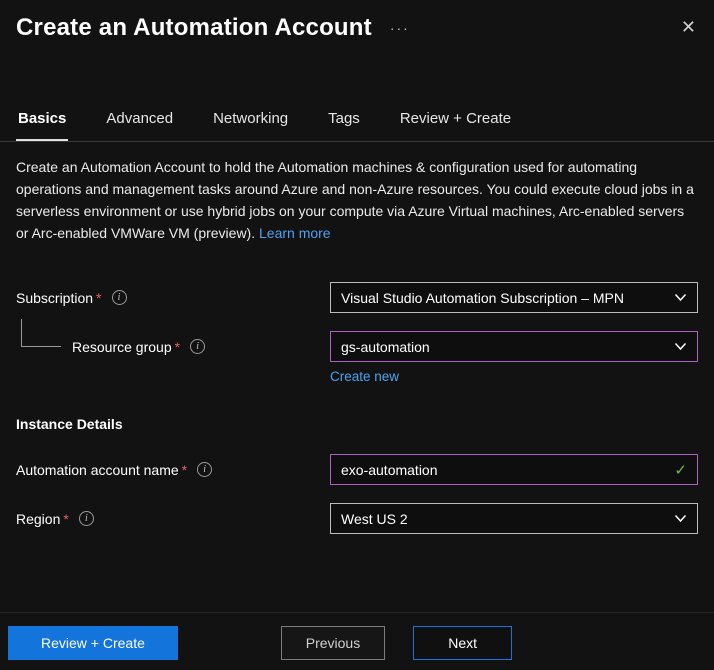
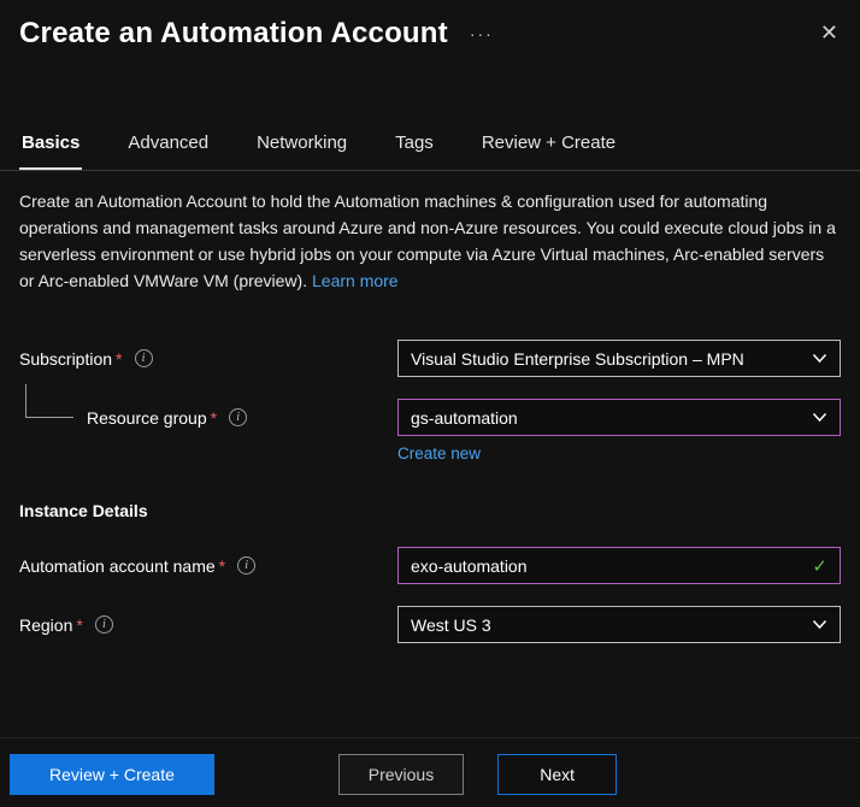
  Create an Automation Account
  ···
  ✕
  Basics
  Advanced
  Networking
  Tags
  Review + Create
  Create an Automation Account to hold the Automation machines & configuration used for automating operations and management tasks around Azure and non-Azure resources. You could execute cloud jobs in a serverless environment or use hybrid jobs on your compute via Azure Virtual machines, Arc-enabled servers or Arc-enabled VMWare VM (preview). Learn more
  Subscription
  *
  i
- Visual Studio Automation Subscription – MPN
+ Visual Studio Enterprise Subscription – MPN
  Resource group
  *
  i
  gs-automation
  Create new
  Instance Details
  Automation account name
  *
  i
  exo-automation
  ✓
  Region
  *
  i
- West US 2
+ West US 3
  Review + Create
  Previous
  Next
